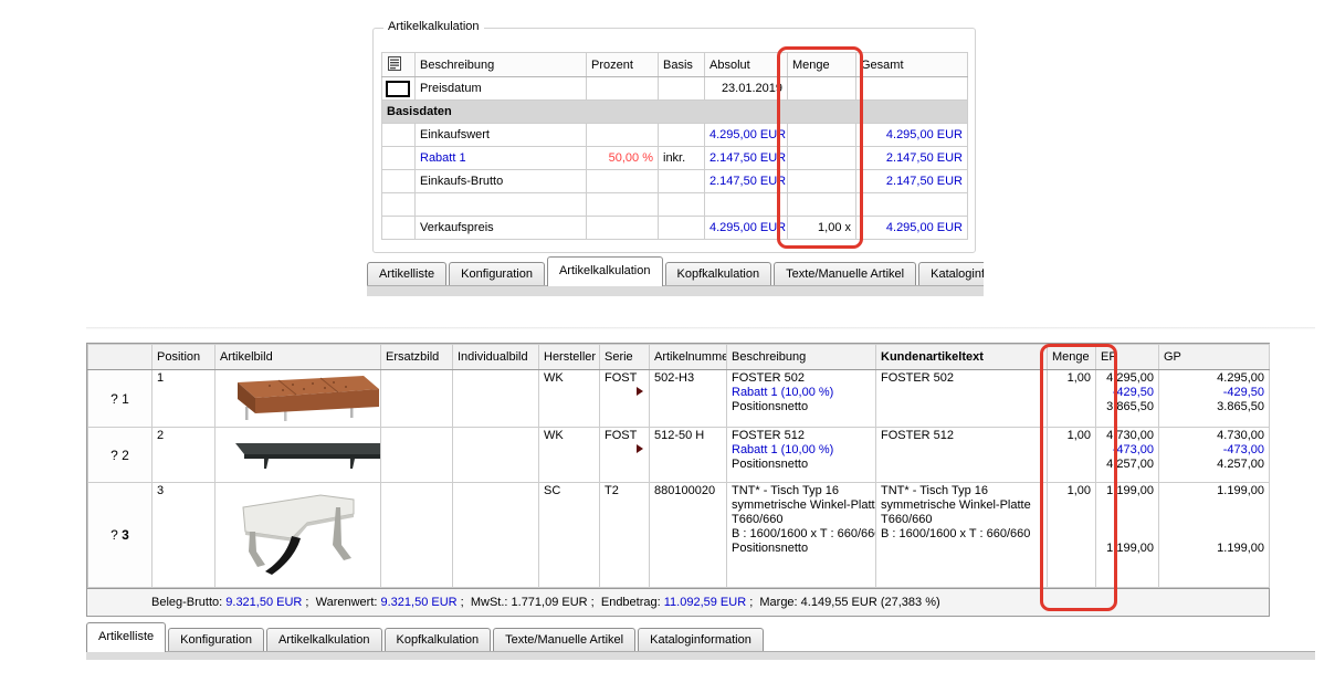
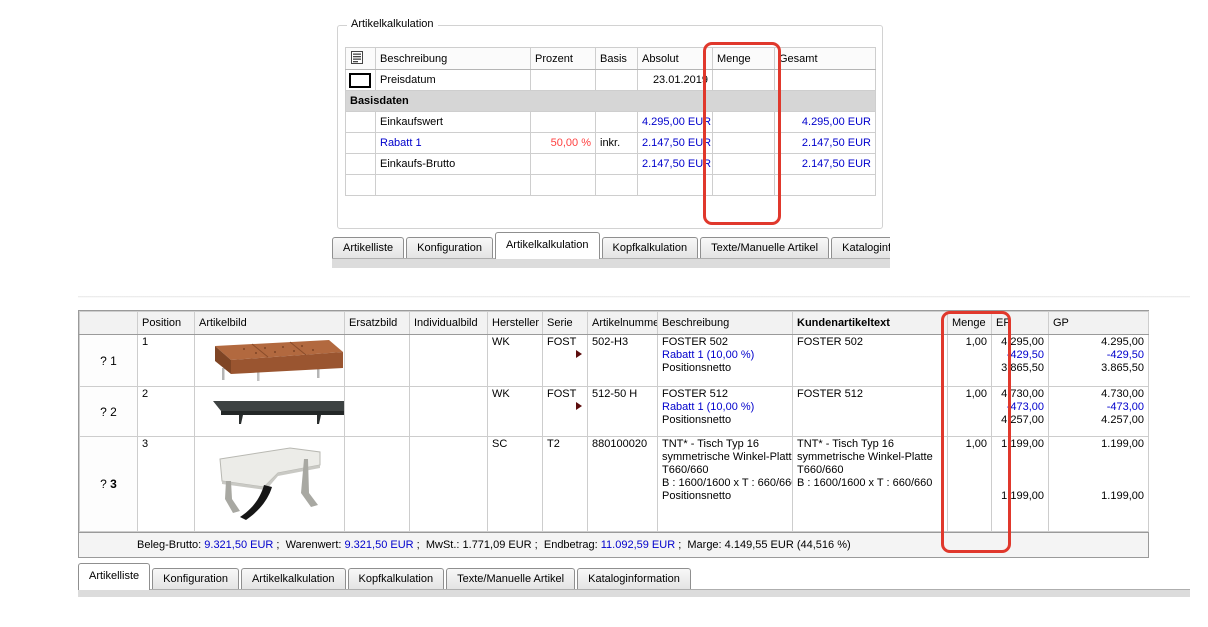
  Artikelkalkulation
  	Beschreibung	Prozent	Basis	Absolut	Menge	Gesamt
  	Preisdatum			23.01.2019
  Basisdaten
  	Einkaufswert			4.295,00 EUR		4.295,00 EUR
  	Rabatt 1	50,00 %	inkr.	2.147,50 EUR		2.147,50 EUR
  	Einkaufs-Brutto			2.147,50 EUR		2.147,50 EUR
- 	Verkaufspreis			4.295,00 EUR	1,00 x	4.295,00 EUR
  Artikelliste
  Konfiguration
  Artikelkalkulation
  Kopfkalkulation
  Texte/Manuelle Artikel
  	Position	Artikelbild	Ersatzbild	Individualbild	Hersteller	Serie	Artikelnumme	Beschreibung	Kundenartikeltext	Menge	EP	GP
  ? 1	1				WK	FOST	502-H3	FOSTER 502Rabatt 1 (10,00 %)Positionsnetto	FOSTER 502	1,00	4.295,00-429,503.865,50	4.295,00-429,503.865,50
  ? 2	2				WK	FOST	512-50 H	FOSTER 512Rabatt 1 (10,00 %)Positionsnetto	FOSTER 512	1,00	4.730,00-473,004.257,00	4.730,00-473,004.257,00
  ? 3	3				SC	T2	880100020	TNT* - Tisch Typ 16symmetrische Winkel-PlattT660/660B : 1600/1600 x T : 660/66Positionsnetto	TNT* - Tisch Typ 16symmetrische Winkel-PlatteT660/660B : 1600/1600 x T : 660/660	1,00	1.199,00 1.199,00	1.199,00 1.199,00
- Beleg-Brutto: 9.321,50 EUR ; Warenwert: 9.321,50 EUR ; MwSt.: 1.771,09 EUR ; Endbetrag: 11.092,59 EUR ; Marge: 4.149,55 EUR (27,383 %)
+ Beleg-Brutto: 9.321,50 EUR ; Warenwert: 9.321,50 EUR ; MwSt.: 1.771,09 EUR ; Endbetrag: 11.092,59 EUR ; Marge: 4.149,55 EUR (44,516 %)
  Artikelliste
  Konfiguration
  Artikelkalkulation
  Kopfkalkulation
  Texte/Manuelle Artikel
  Kataloginformation
